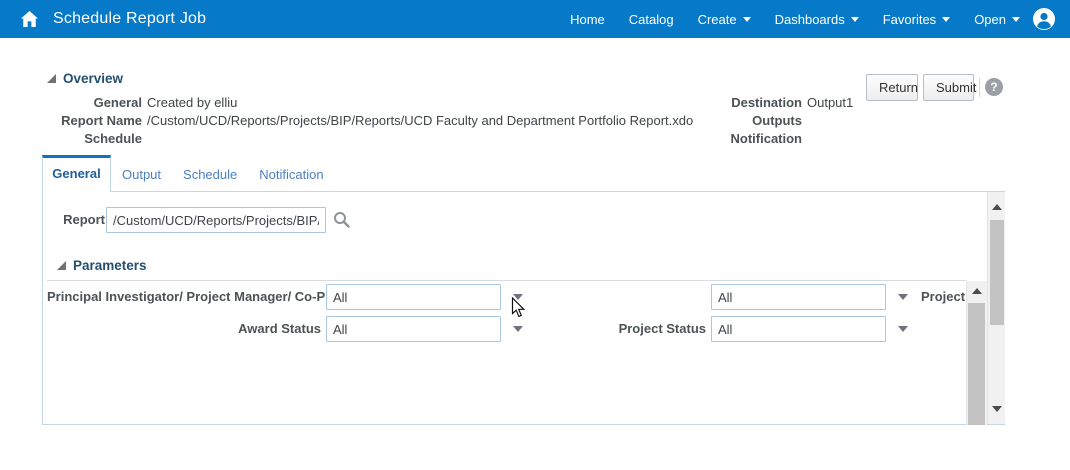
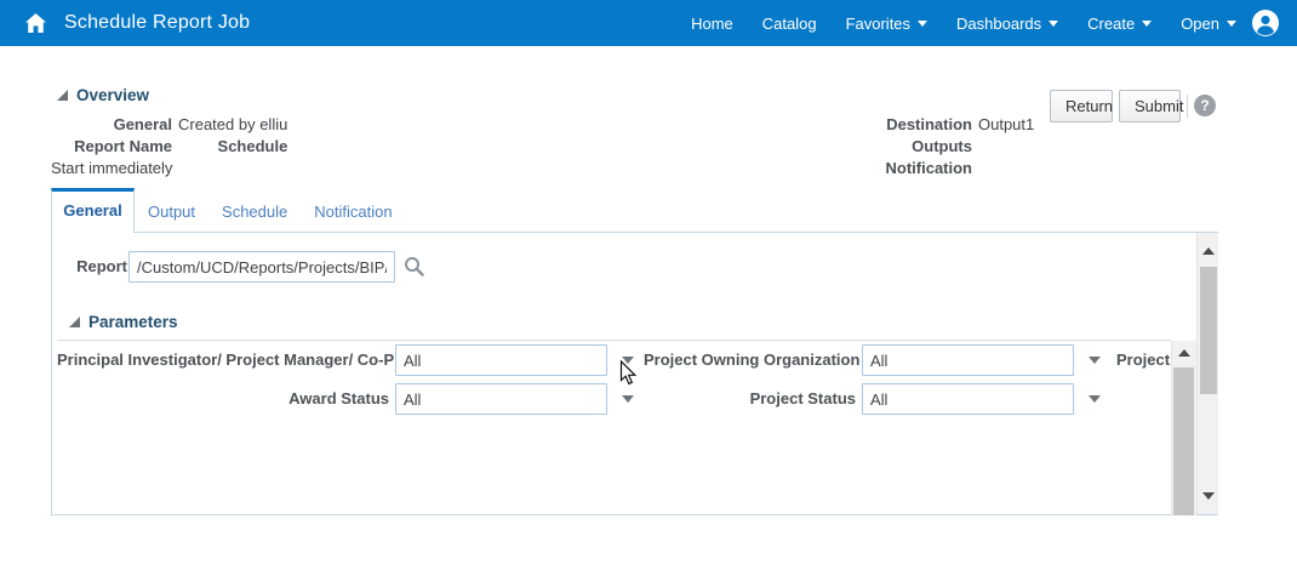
  Schedule Report Job
  Home
  Catalog
- Create
+ Favorites
  Dashboards
- Favorites
+ Create
  Open
  Overview
  General
  Created by elliu
  Report Name
- /Custom/UCD/Reports/Projects/BIP/Reports/UCD Faculty and Department Portfolio Report.xdo
  Schedule
+ Start immediately
  Destination
  Output1
  Outputs
  Notification
  Return
  Submit
  ?
  General
  Output
  Schedule
  Notification
  Report
  /Custom/UCD/Reports/Projects/BIP
  Parameters
  Principal Investigator/ Project Manager/ Co-P
  All
+ Project Owning Organization
  All
  Project
  Award Status
  All
  Project Status
  All
